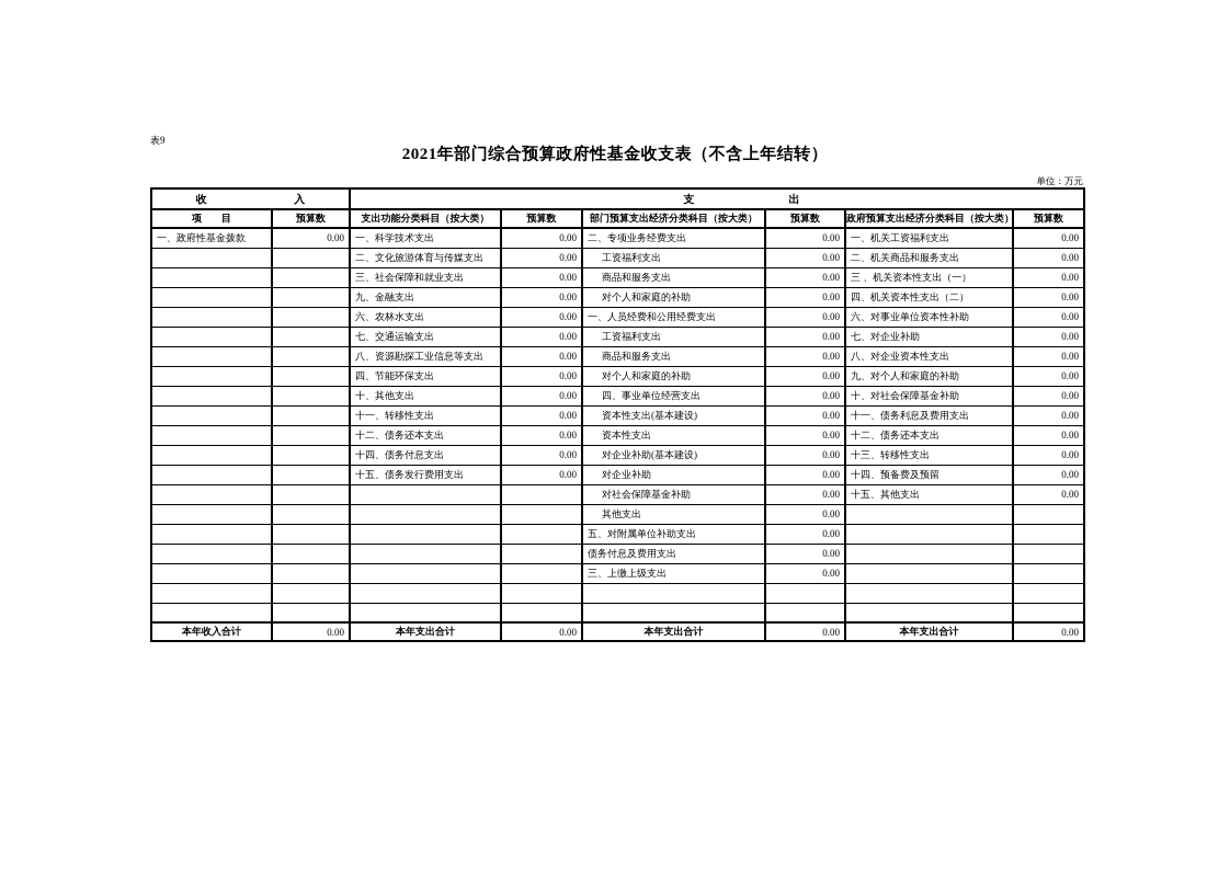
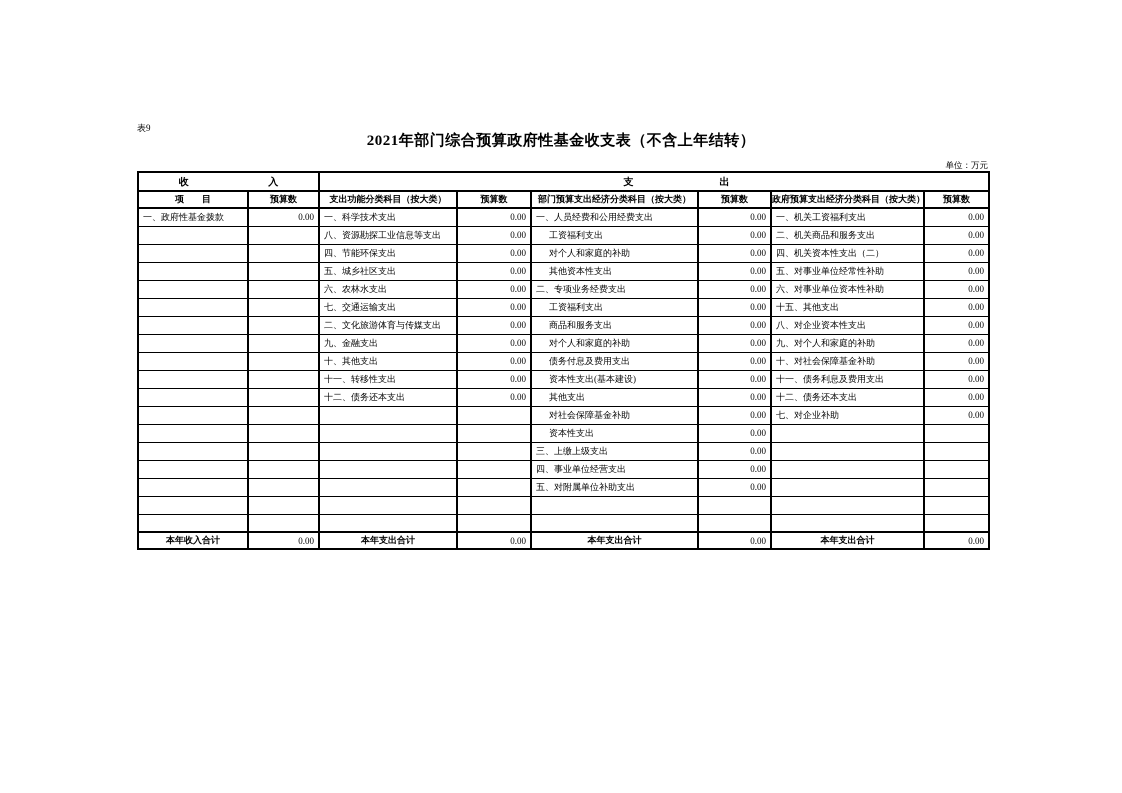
  表9
  2021年部门综合预算政府性基金收支表（不含上年结转）
  单位：万元
  收 入	支 出
  项 目	预算数	支出功能分类科目（按大类）	预算数	部门预算支出经济分类科目（按大类）	预算数	政府预算支出经济分类科目（按大类）	预算数
- 一、政府性基金拨款	0.00	一、科学技术支出	0.00	二、专项业务经费支出	0.00	一、机关工资福利支出	0.00
+ 一、政府性基金拨款	0.00	一、科学技术支出	0.00	一、人员经费和公用经费支出	0.00	一、机关工资福利支出	0.00
- 		二、文化旅游体育与传媒支出	0.00	工资福利支出	0.00	二、机关商品和服务支出	0.00
+ 		八、资源勘探工业信息等支出	0.00	工资福利支出	0.00	二、机关商品和服务支出	0.00
- 		三、社会保障和就业支出	0.00	商品和服务支出	0.00	三 、机关资本性支出（一）	0.00
- 		九、金融支出	0.00	对个人和家庭的补助	0.00	四、机关资本性支出（二）	0.00
+ 		四、节能环保支出	0.00	对个人和家庭的补助	0.00	四、机关资本性支出（二）	0.00
+ 		五、城乡社区支出	0.00	其他资本性支出	0.00	五、对事业单位经常性补助	0.00
- 		六、农林水支出	0.00	一、人员经费和公用经费支出	0.00	六、对事业单位资本性补助	0.00
+ 		六、农林水支出	0.00	二、专项业务经费支出	0.00	六、对事业单位资本性补助	0.00
- 		七、交通运输支出	0.00	工资福利支出	0.00	七、对企业补助	0.00
+ 		七、交通运输支出	0.00	工资福利支出	0.00	十五、其他支出	0.00
- 		八、资源勘探工业信息等支出	0.00	商品和服务支出	0.00	八、对企业资本性支出	0.00
+ 		二、文化旅游体育与传媒支出	0.00	商品和服务支出	0.00	八、对企业资本性支出	0.00
- 		四、节能环保支出	0.00	对个人和家庭的补助	0.00	九、对个人和家庭的补助	0.00
+ 		九、金融支出	0.00	对个人和家庭的补助	0.00	九、对个人和家庭的补助	0.00
- 		十、其他支出	0.00	四、事业单位经营支出	0.00	十、对社会保障基金补助	0.00
+ 		十、其他支出	0.00	债务付息及费用支出	0.00	十、对社会保障基金补助	0.00
  		十一、转移性支出	0.00	资本性支出(基本建设)	0.00	十一、债务利息及费用支出	0.00
- 		十二、债务还本支出	0.00	资本性支出	0.00	十二、债务还本支出	0.00
+ 		十二、债务还本支出	0.00	其他支出	0.00	十二、债务还本支出	0.00
- 		十四、债务付息支出	0.00	对企业补助(基本建设)	0.00	十三、转移性支出	0.00
- 		十五、债务发行费用支出	0.00	对企业补助	0.00	十四、预备费及预留	0.00
- 				对社会保障基金补助	0.00	十五、其他支出	0.00
+ 				对社会保障基金补助	0.00	七、对企业补助	0.00
- 				其他支出	0.00
+ 				资本性支出	0.00
- 				五、对附属单位补助支出	0.00
+ 				三、上缴上级支出	0.00
- 				债务付息及费用支出	0.00
+ 				四、事业单位经营支出	0.00
- 				三、上缴上级支出	0.00
+ 				五、对附属单位补助支出	0.00
  本年收入合计	0.00	本年支出合计	0.00	本年支出合计	0.00	本年支出合计	0.00
